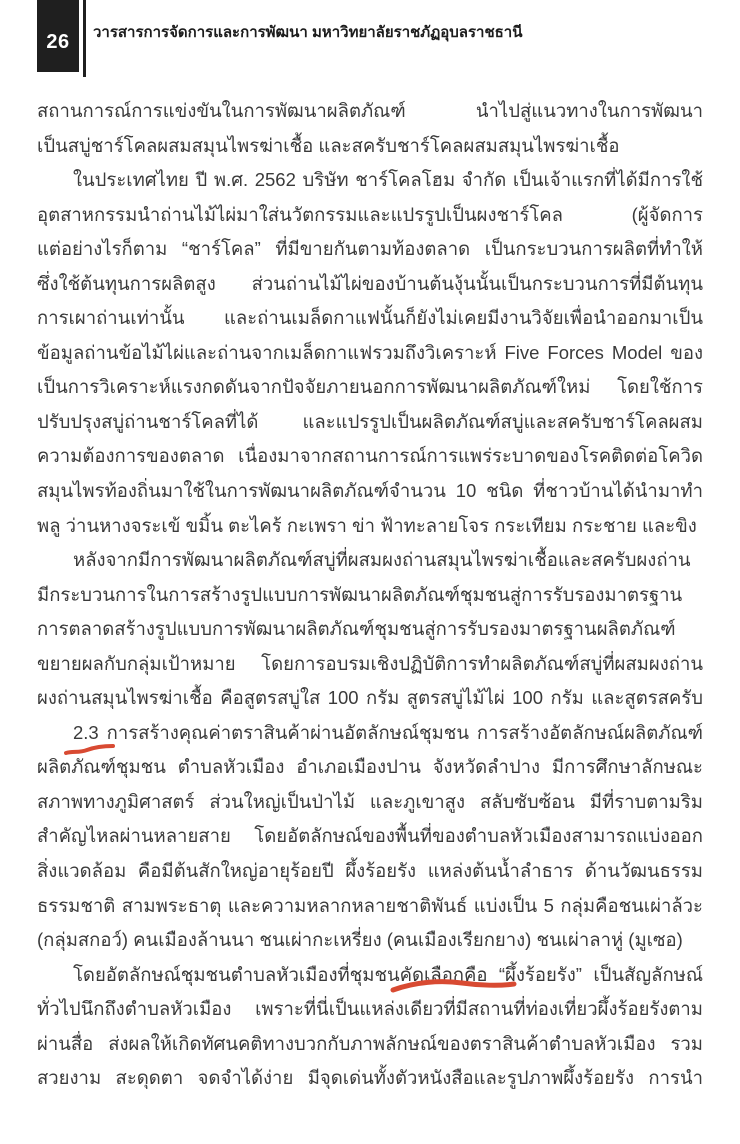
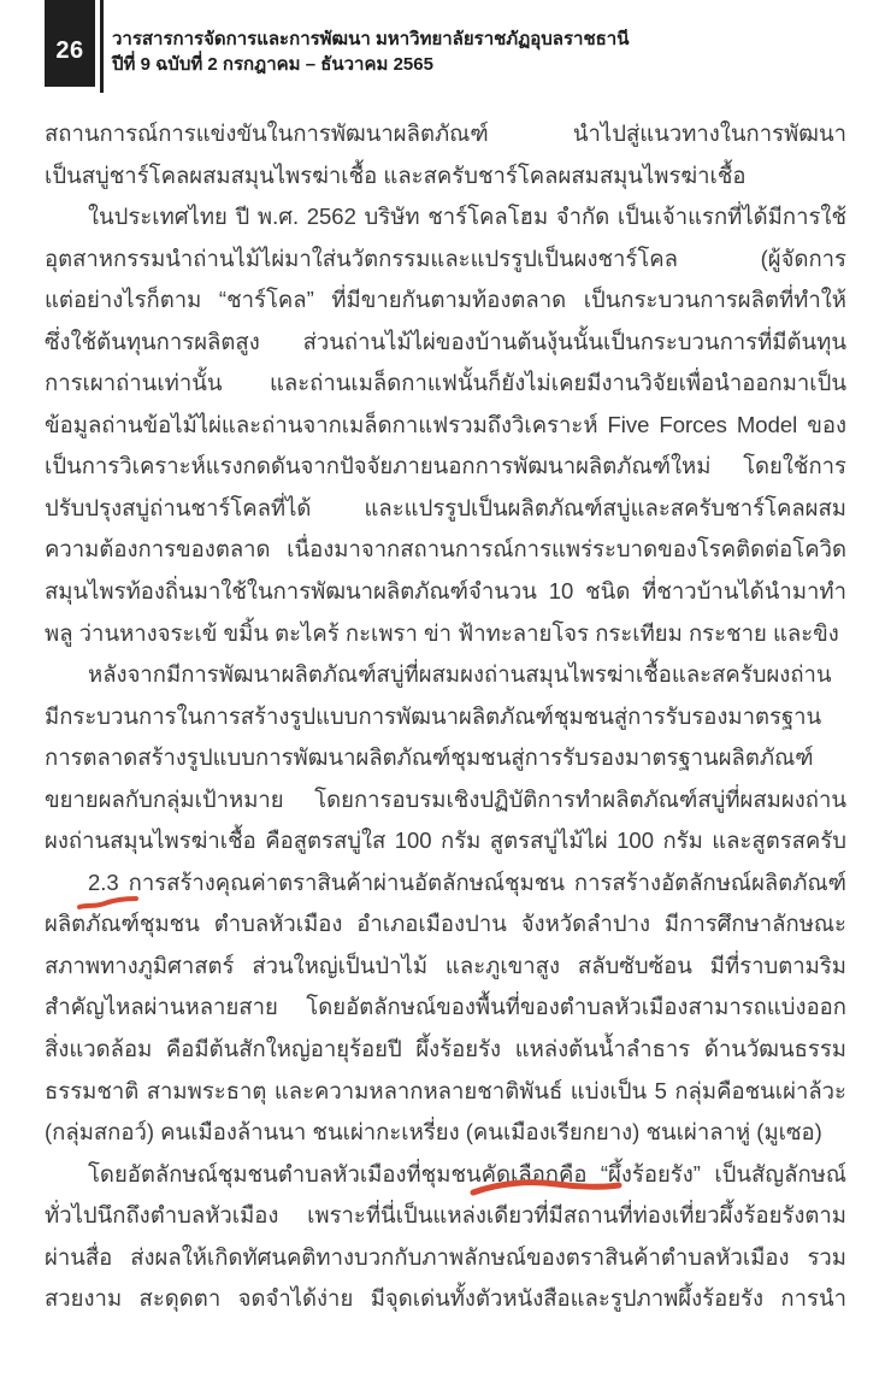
  26
  วารสารการจัดการและการพัฒนา มหาวิทยาลัยราชภัฏอุบลราชธานี
+ ปีที่ 9 ฉบับที่ 2 กรกฎาคม – ธันวาคม 2565
  เป็นสบู่ชาร์โคลผสมสมุนไพรฆ่าเชื้อ และสครับชาร์โคลผสมสมุนไพรฆ่าเชื้อ
  ในประเทศไทย ปี พ.ศ. 2562 บริษัท ชาร์โคลโฮม จำกัด เป็นเจ้าแรกที่ได้มีการใช้
  อุตสาหกรรมนำถ่านไม้ไผ่มาใส่นวัตกรรมและแปรรูปเป็นผงชาร์โคล (ผู้จัดการ
  แต่อย่างไรก็ตาม “ชาร์โคล” ที่มีขายกันตามท้องตลาด เป็นกระบวนการผลิตที่ทำให้
  ซึ่งใช้ต้นทุนการผลิตสูง ส่วนถ่านไม้ไผ่ของบ้านต้นงุ้นนั้นเป็นกระบวนการที่มีต้นทุน
  การเผาถ่านเท่านั้น และถ่านเมล็ดกาแฟนั้นก็ยังไม่เคยมีงานวิจัยเพื่อนำออกมาเป็น
  ข้อมูลถ่านข้อไม้ไผ่และถ่านจากเมล็ดกาแฟรวมถึงวิเคราะห์ Five Forces Model ของ
  เป็นการวิเคราะห์แรงกดดันจากปัจจัยภายนอกการพัฒนาผลิตภัณฑ์ใหม่ โดยใช้การ
  ปรับปรุงสบู่ถ่านชาร์โคลที่ได้ และแปรรูปเป็นผลิตภัณฑ์สบู่และสครับชาร์โคลผสม
  ความต้องการของตลาด เนื่องมาจากสถานการณ์การแพร่ระบาดของโรคติดต่อโควิด
  สมุนไพรท้องถิ่นมาใช้ในการพัฒนาผลิตภัณฑ์จำนวน 10 ชนิด ที่ชาวบ้านได้นำมาทำ
  พลู ว่านหางจระเข้ ขมิ้น ตะไคร้ กะเพรา ข่า ฟ้าทะลายโจร กระเทียม กระชาย และขิง
  หลังจากมีการพัฒนาผลิตภัณฑ์สบู่ที่ผสมผงถ่านสมุนไพรฆ่าเชื้อและสครับผงถ่าน
  มีกระบวนการในการสร้างรูปแบบการพัฒนาผลิตภัณฑ์ชุมชนสู่การรับรองมาตรฐาน
  การตลาดสร้างรูปแบบการพัฒนาผลิตภัณฑ์ชุมชนสู่การรับรองมาตรฐานผลิตภัณฑ์
  ขยายผลกับกลุ่มเป้าหมาย โดยการอบรมเชิงปฏิบัติการทำผลิตภัณฑ์สบู่ที่ผสมผงถ่าน
  ผงถ่านสมุนไพรฆ่าเชื้อ คือสูตรสบู่ใส 100 กรัม สูตรสบู่ไม้ไผ่ 100 กรัม และสูตรสครับ
  2.3 การสร้างคุณค่าตราสินค้าผ่านอัตลักษณ์ชุมชน การสร้างอัตลักษณ์ผลิตภัณฑ์
  ผลิตภัณฑ์ชุมชน ตำบลหัวเมือง อำเภอเมืองปาน จังหวัดลำปาง มีการศึกษาลักษณะ
  สภาพทางภูมิศาสตร์ ส่วนใหญ่เป็นป่าไม้ และภูเขาสูง สลับซับซ้อน มีที่ราบตามริม
  สำคัญไหลผ่านหลายสาย โดยอัตลักษณ์ของพื้นที่ของตำบลหัวเมืองสามารถแบ่งออก
  สิ่งแวดล้อม คือมีต้นสักใหญ่อายุร้อยปี ผึ้งร้อยรัง แหล่งต้นน้ำลำธาร ด้านวัฒนธรรม
  ธรรมชาติ สามพระธาตุ และความหลากหลายชาติพันธ์ แบ่งเป็น 5 กลุ่มคือชนเผ่าล้วะ
  (กลุ่มสกอว์) คนเมืองล้านนา ชนเผ่ากะเหรี่ยง (คนเมืองเรียกยาง) ชนเผ่าลาหู่ (มูเซอ)
  โดยอัตลักษณ์ชุมชนตำบลหัวเมืองที่ชุมชนคัดเลือกคือ “ผึ้งร้อยรัง” เป็นสัญลักษณ์
  ทั่วไปนึกถึงตำบลหัวเมือง เพราะที่นี่เป็นแหล่งเดียวที่มีสถานที่ท่องเที่ยวผึ้งร้อยรังตาม
  ผ่านสื่อ ส่งผลให้เกิดทัศนคติทางบวกกับภาพลักษณ์ของตราสินค้าตำบลหัวเมือง รวม
  สวยงาม สะดุดตา จดจำได้ง่าย มีจุดเด่นทั้งตัวหนังสือและรูปภาพผึ้งร้อยรัง การนำ
